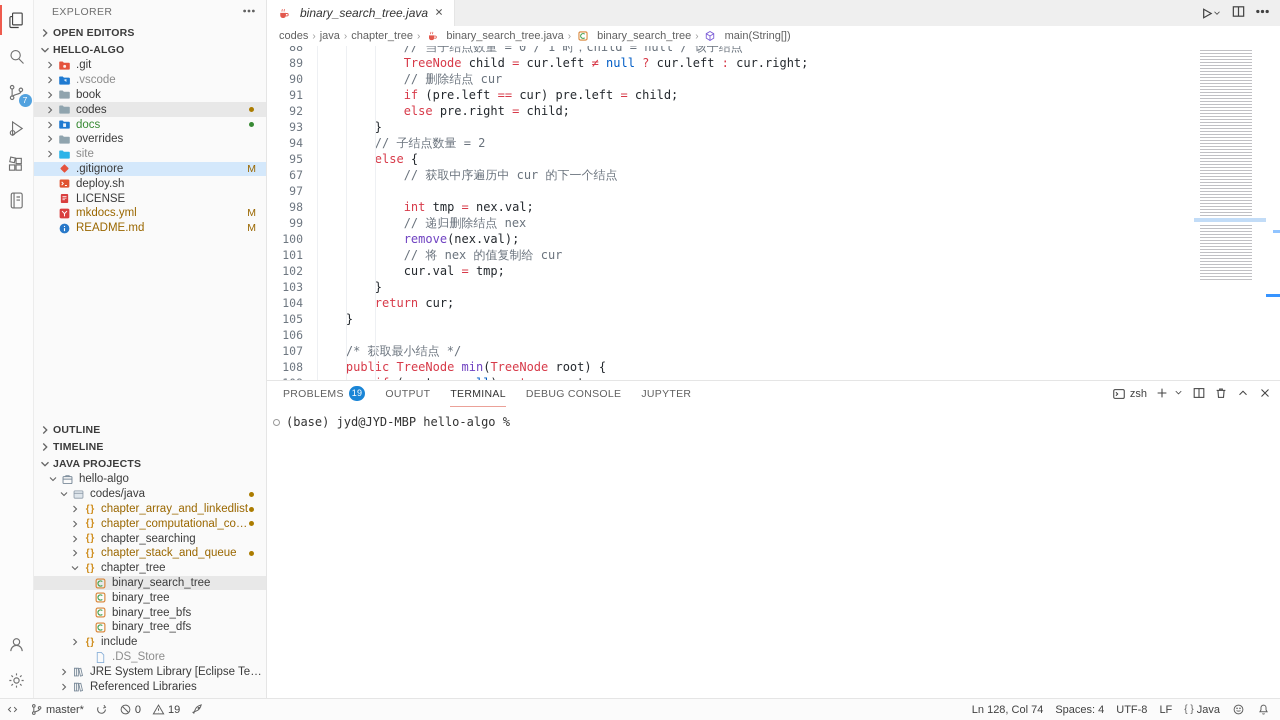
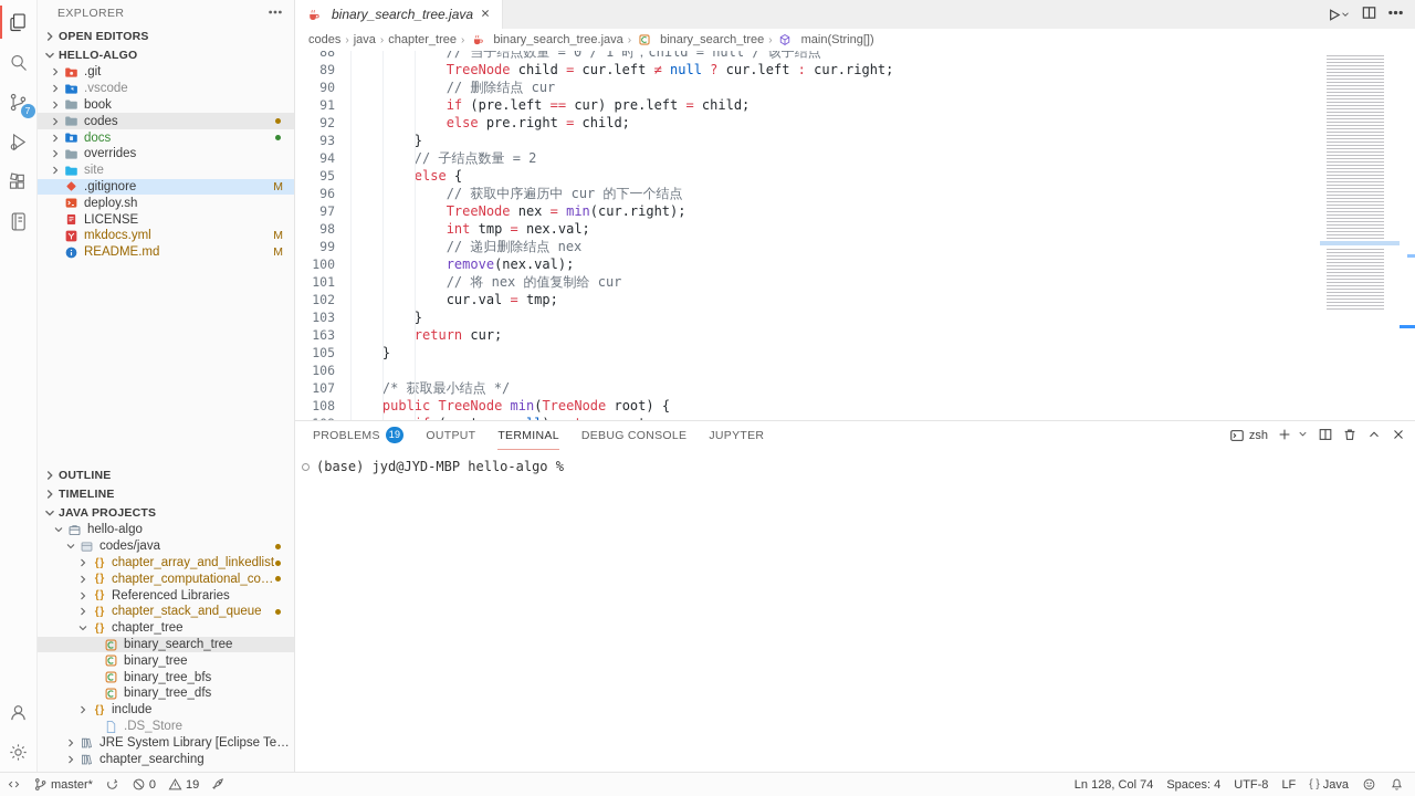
  7
  EXPLORER
  OPEN EDITORS
  HELLO-ALGO
  .git
  .vscode
  book
  codes
  docs
  overrides
  site
  .gitignore
  M
  deploy.sh
  LICENSE
  mkdocs.yml
  M
  README.md
  M
  OUTLINE
  TIMELINE
  JAVA PROJECTS
  hello-algo
  codes/java
  { }
  chapter_array_and_linkedlist
  { }
  chapter_computational_com
  { }
- chapter_searching
+ Referenced Libraries
  { }
  chapter_stack_and_queue
  { }
  chapter_tree
  binary_search_tree
  binary_tree
  binary_tree_bfs
  binary_tree_dfs
  { }
  include
  .DS_Store
  JRE System Library [Eclipse Temu
- Referenced Libraries
+ chapter_searching
  binary_search_tree.java
  codes
  ›
  java
  ›
  chapter_tree
  ›
  binary_search_tree.java
  ›
  binary_search_tree
  ›
  main(String[])
  88
  // 当子结点数量 = 0 / 1 时，child = null / 该子结点
  89
  TreeNode child = cur.left ≠ null ? cur.left : cur.right;
  90
  // 删除结点 cur
  91
  if (pre.left == cur) pre.left = child;
  92
  else pre.right = child;
  93
  }
  94
  // 子结点数量 = 2
  95
  else {
- 67
+ 96
  // 获取中序遍历中 cur 的下一个结点
  97
+ TreeNode nex = min(cur.right);
  98
  int tmp = nex.val;
  99
  // 递归删除结点 nex
  100
  remove(nex.val);
  101
  // 将 nex 的值复制给 cur
  102
  cur.val = tmp;
  103
  }
- 104
+ 163
  return cur;
  105
  }
  106
  107
  /* 获取最小结点 */
  108
  public TreeNode min(TreeNode root) {
  PROBLEMS
  19
  OUTPUT
  TERMINAL
  DEBUG CONSOLE
  JUPYTER
  zsh
  (base) jyd@JYD-MBP hello-algo %
  master*
  0
  19
  Ln 128, Col 74
  Spaces: 4
  UTF-8
  LF
  { }
  Java
